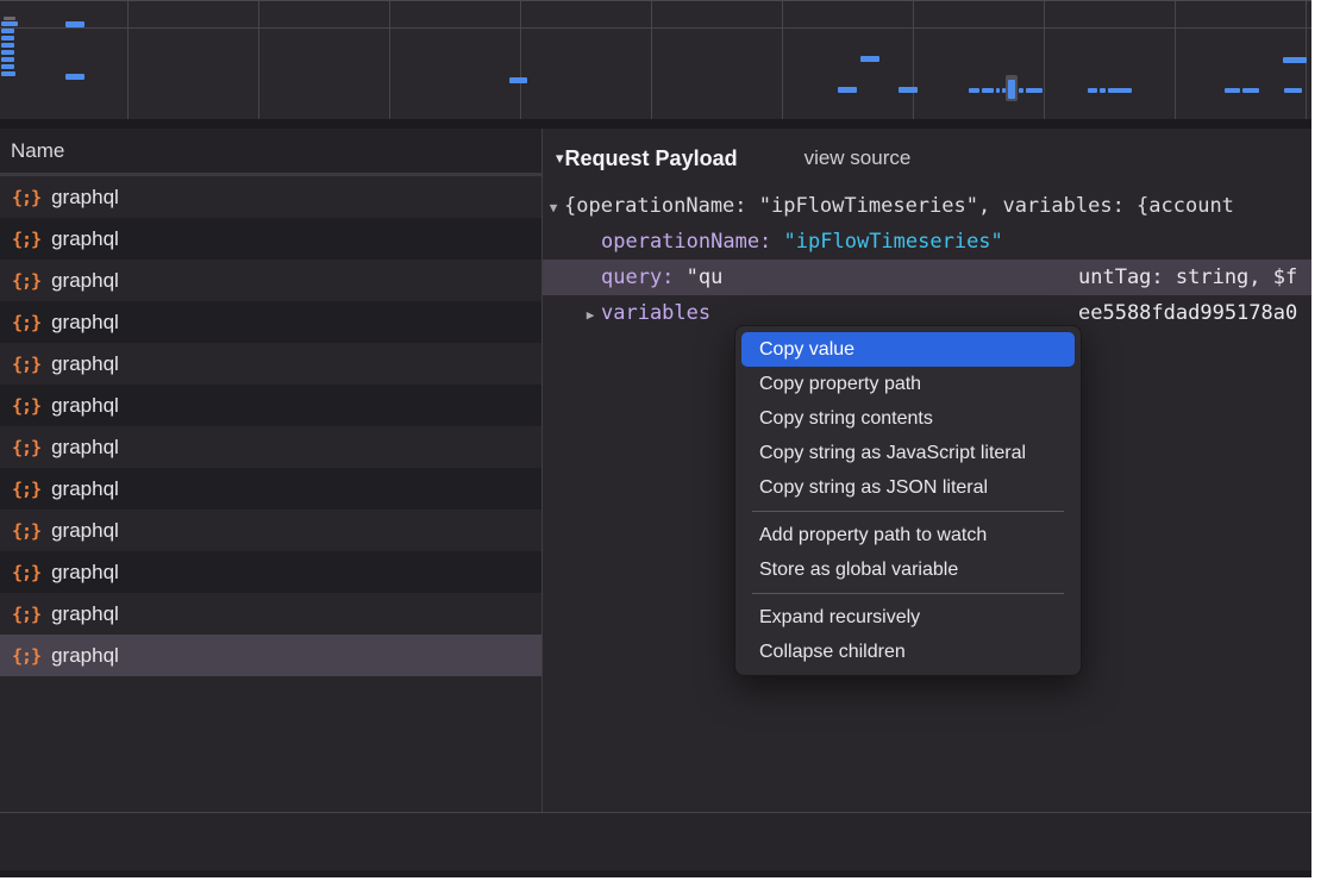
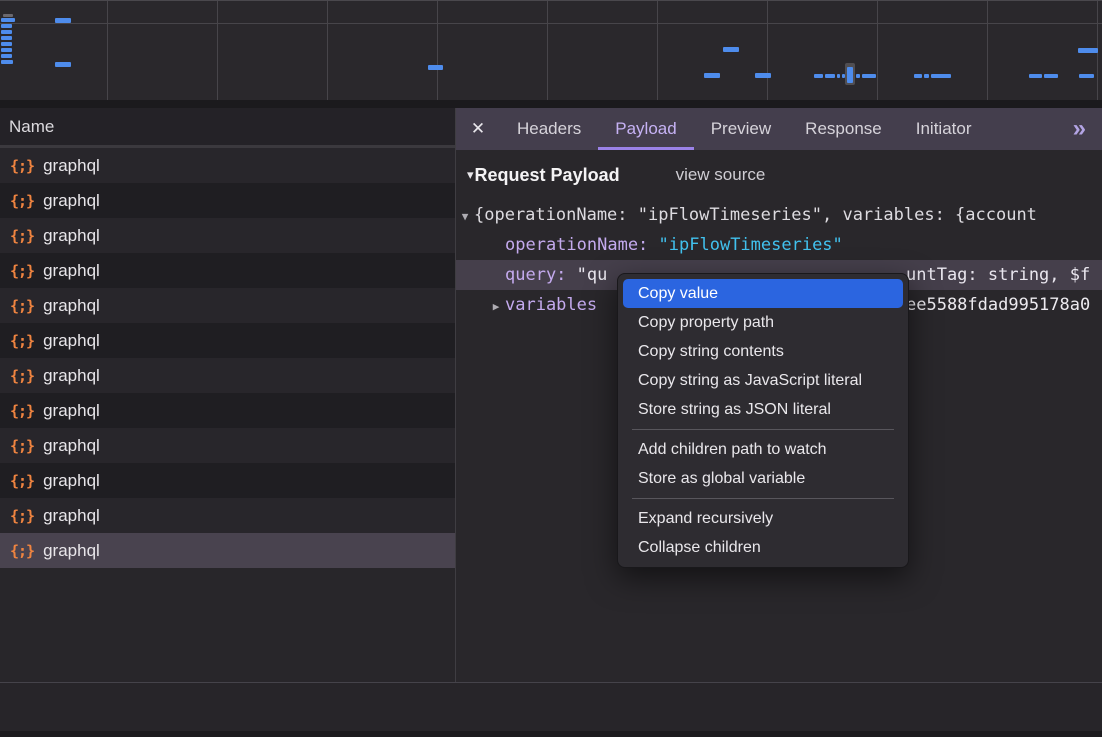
  Name
  {;}
  graphql
  {;}
  graphql
  {;}
  graphql
  {;}
  graphql
  {;}
  graphql
  {;}
  graphql
  {;}
  graphql
  {;}
  graphql
  {;}
  graphql
  {;}
  graphql
  {;}
  graphql
  {;}
  graphql
+ ✕
+ Headers
+ Payload
+ Preview
+ Response
+ Initiator
+ »
  ▾
  Request Payload
  view source
  ▼ {operationName: "ipFlowTimeseries", variables: {account
  operationName: "ipFlowTimeseries"
  query: "qu
  untTag: string, $f
  ▶ variables
  ee5588fdad995178a0
  Copy value
  Copy property path
  Copy string contents
  Copy string as JavaScript literal
- Copy string as JSON literal
+ Store string as JSON literal
- Add property path to watch
+ Add children path to watch
  Store as global variable
  Expand recursively
  Collapse children
